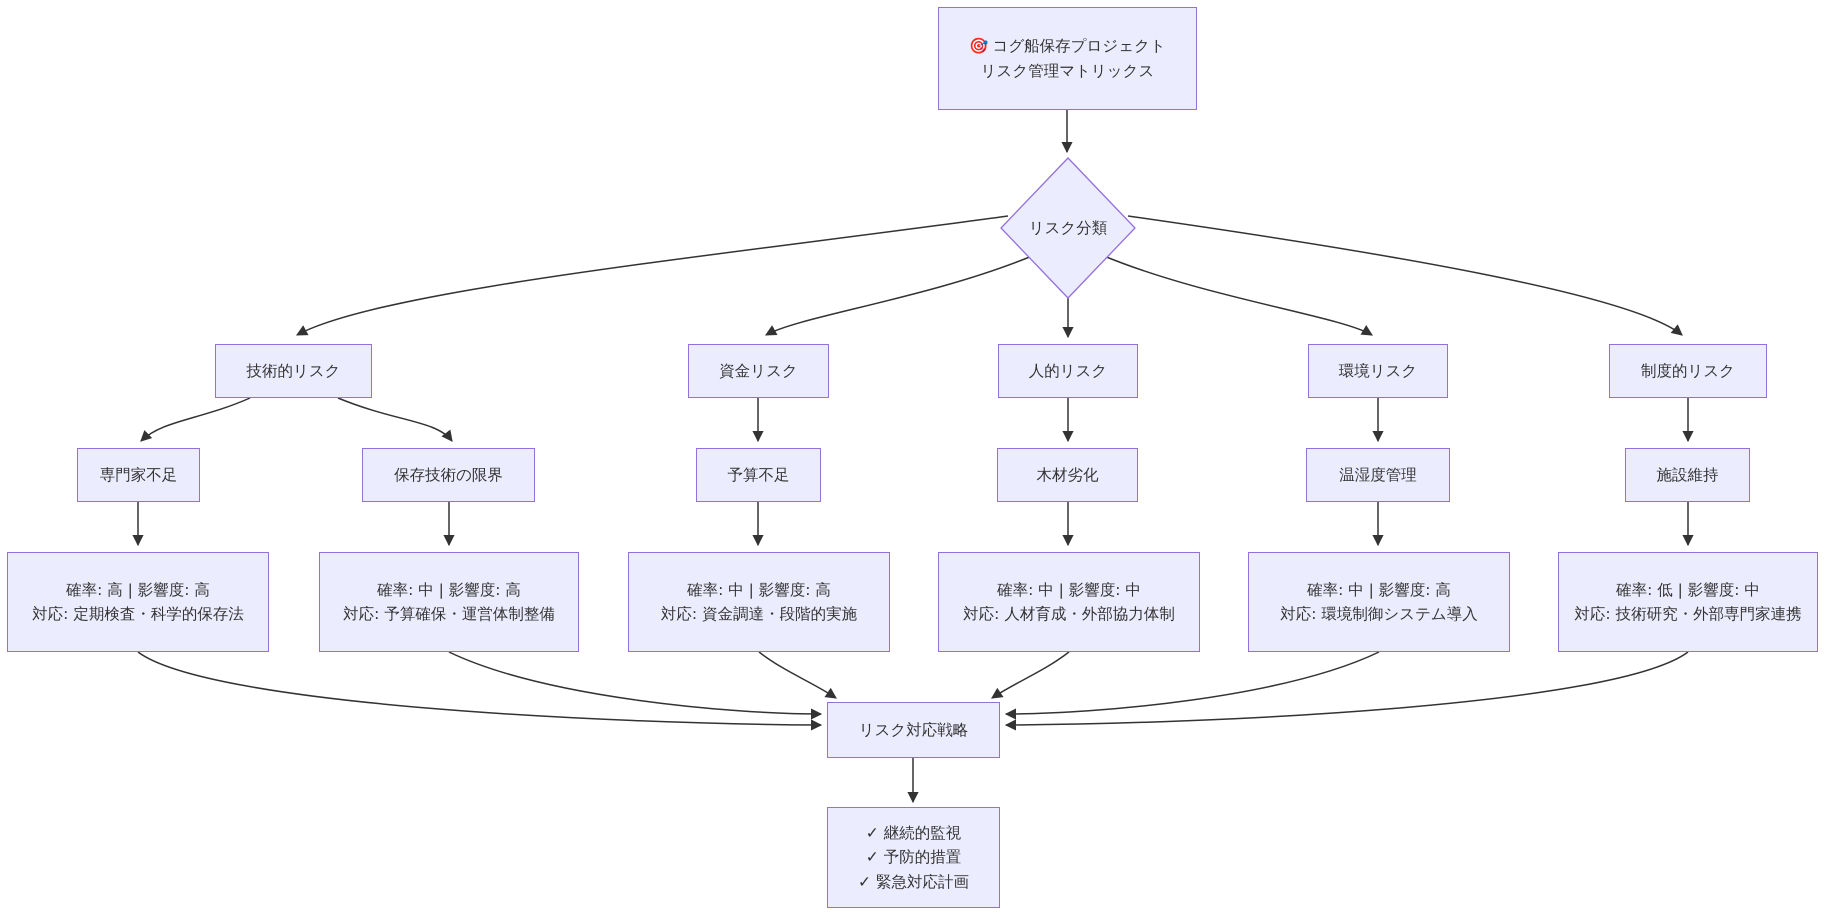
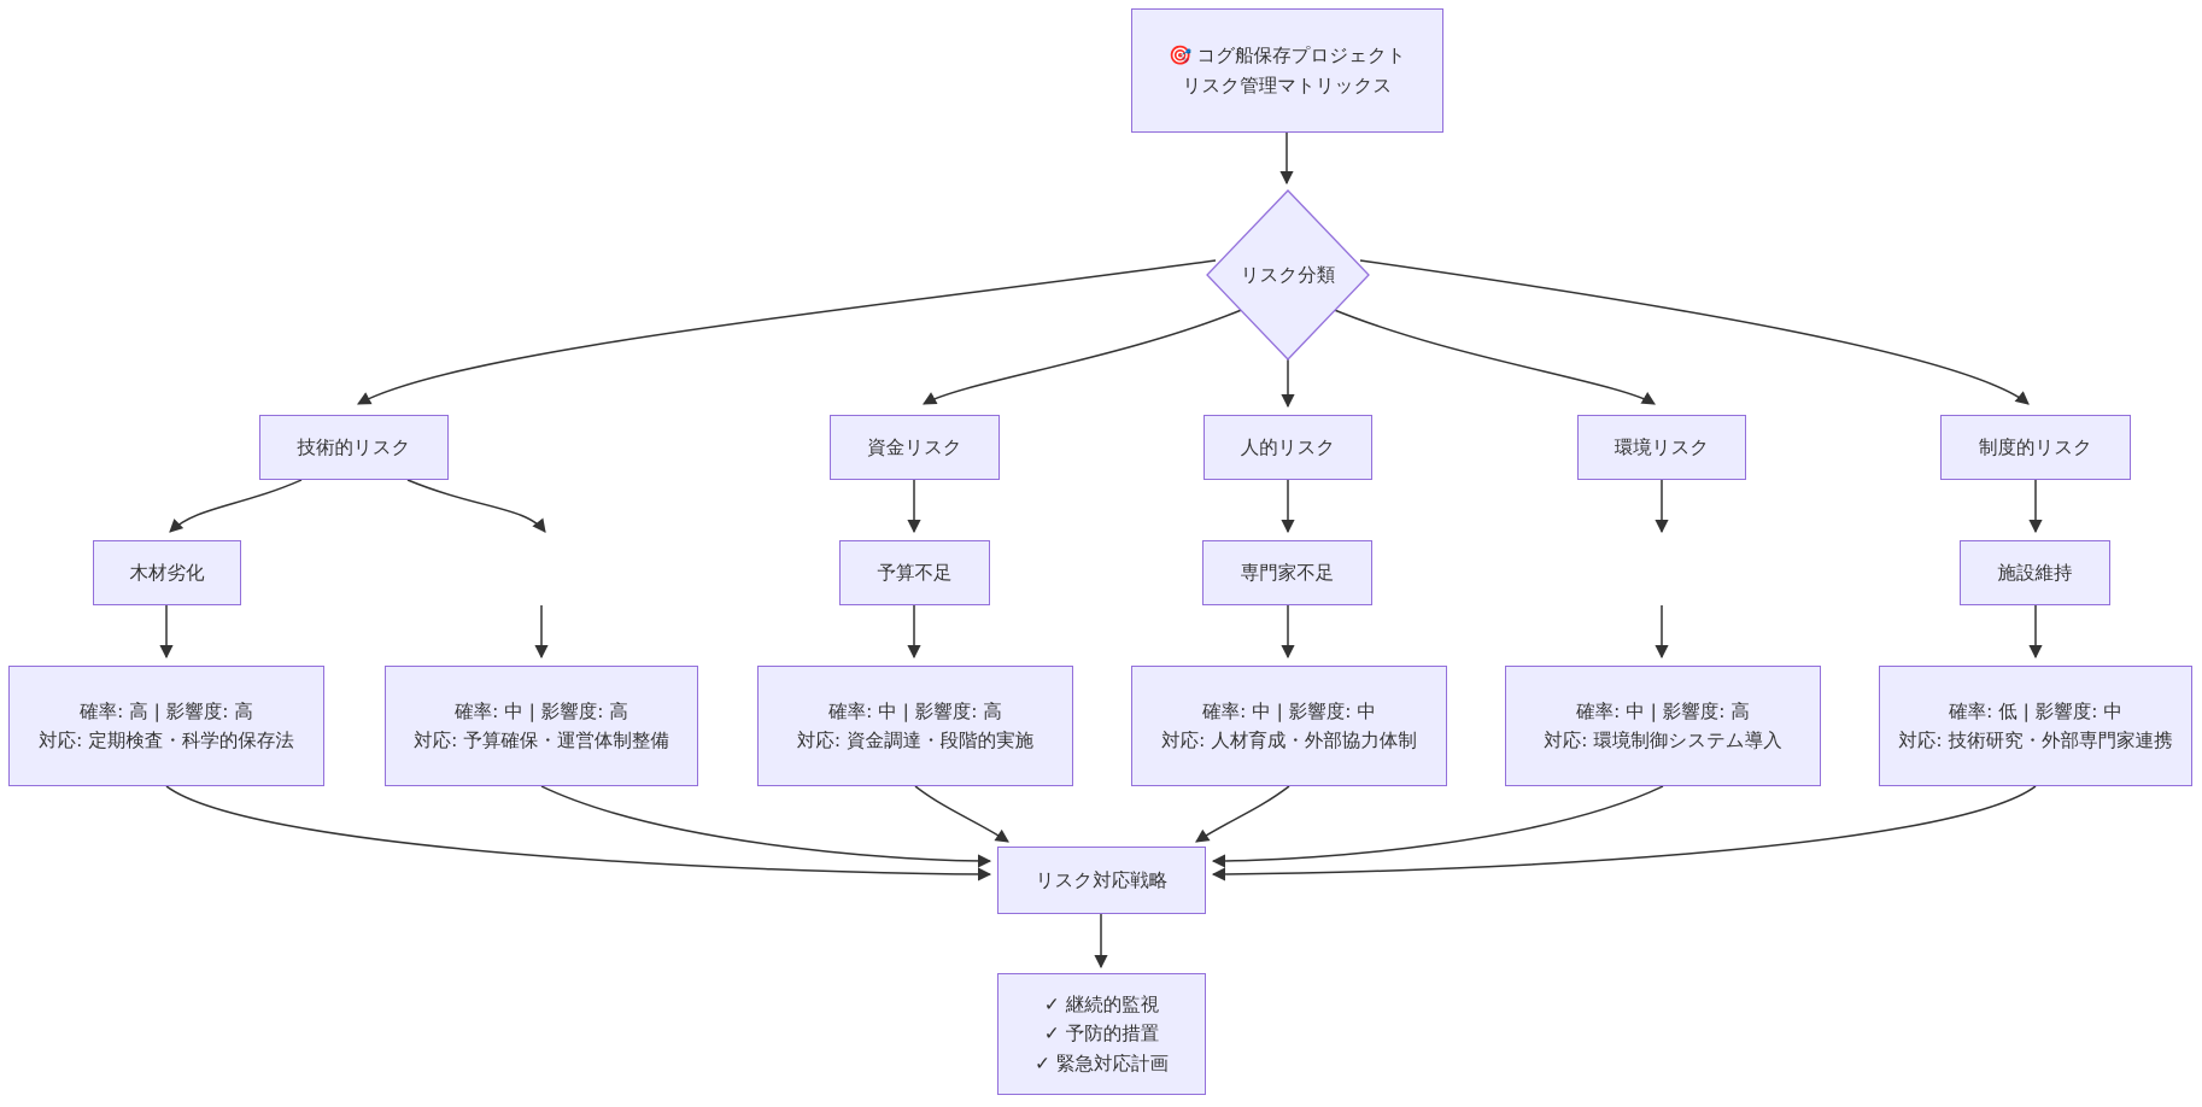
  🎯 コグ船保存プロジェクト
  リスク管理マトリックス
  リスク分類
  技術的リスク
  資金リスク
  人的リスク
  環境リスク
  制度的リスク
- 専門家不足
+ 木材劣化
- 保存技術の限界
  予算不足
- 木材劣化
+ 専門家不足
- 温湿度管理
  施設維持
  確率: 高 | 影響度: 高
  対応: 定期検査・科学的保存法
  確率: 中 | 影響度: 高
  対応: 予算確保・運営体制整備
  確率: 中 | 影響度: 高
  対応: 資金調達・段階的実施
  確率: 中 | 影響度: 中
  対応: 人材育成・外部協力体制
  確率: 中 | 影響度: 高
  対応: 環境制御システム導入
  確率: 低 | 影響度: 中
  対応: 技術研究・外部専門家連携
  リスク対応戦略
  ✓ 継続的監視
  ✓ 予防的措置
  ✓ 緊急対応計画
